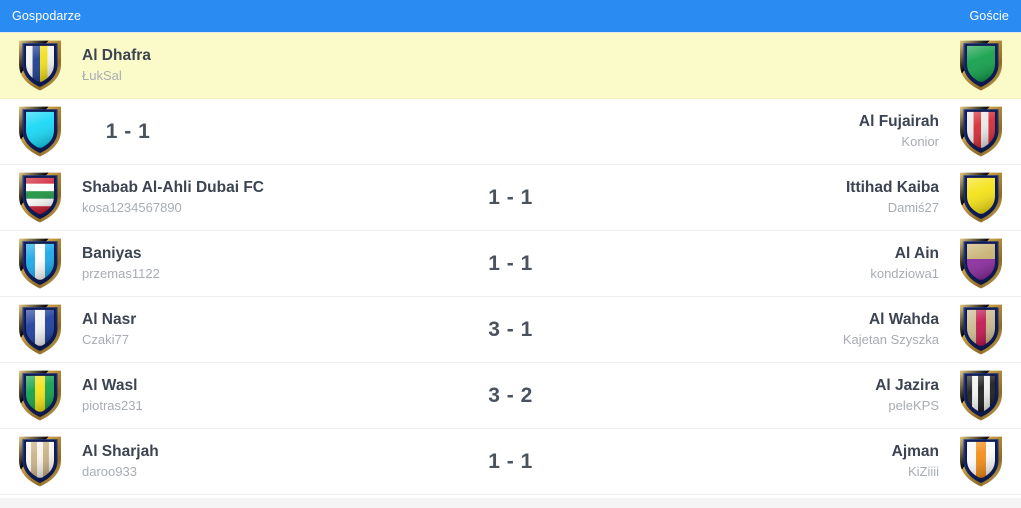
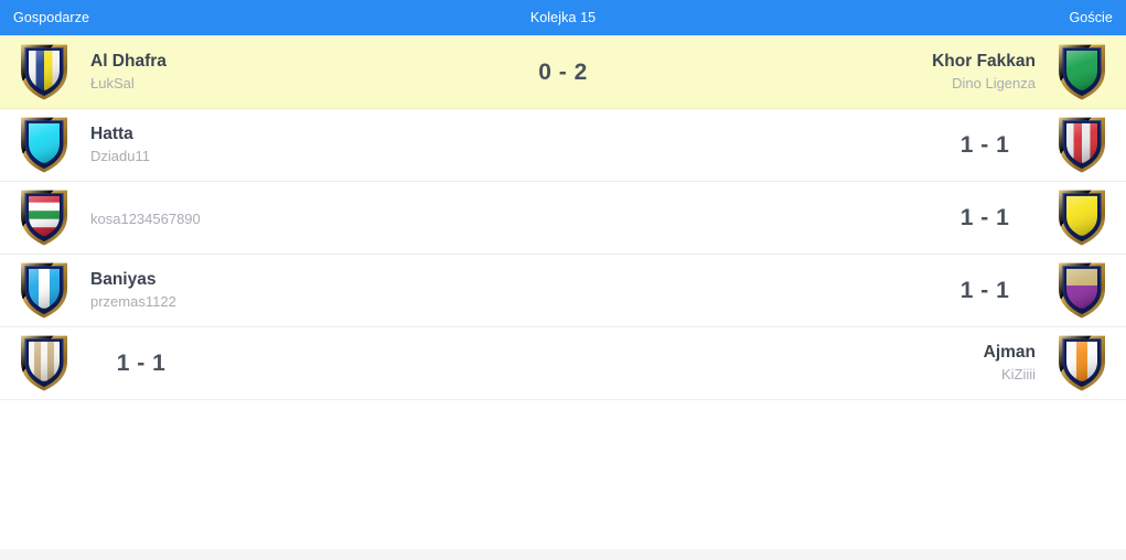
  Gospodarze
+ Kolejka 15
  Goście
  Al Dhafra
  ŁukSal
+ 0 - 2
+ Khor Fakkan
+ Dino Ligenza
+ Hatta
+ Dziadu11
  1 - 1
- Al Fujairah
- Konior
- Shabab Al-Ahli Dubai FC
  kosa1234567890
  1 - 1
- Ittihad Kaiba
- Damiś27
  Baniyas
  przemas1122
  1 - 1
- Al Ain
- kondziowa1
- Al Nasr
- Czaki77
- 3 - 1
- Al Wahda
- Kajetan Szyszka
- Al Wasl
- piotras231
- 3 - 2
- Al Jazira
- peleKPS
- Al Sharjah
- daroo933
  1 - 1
  Ajman
  KiZiiii
